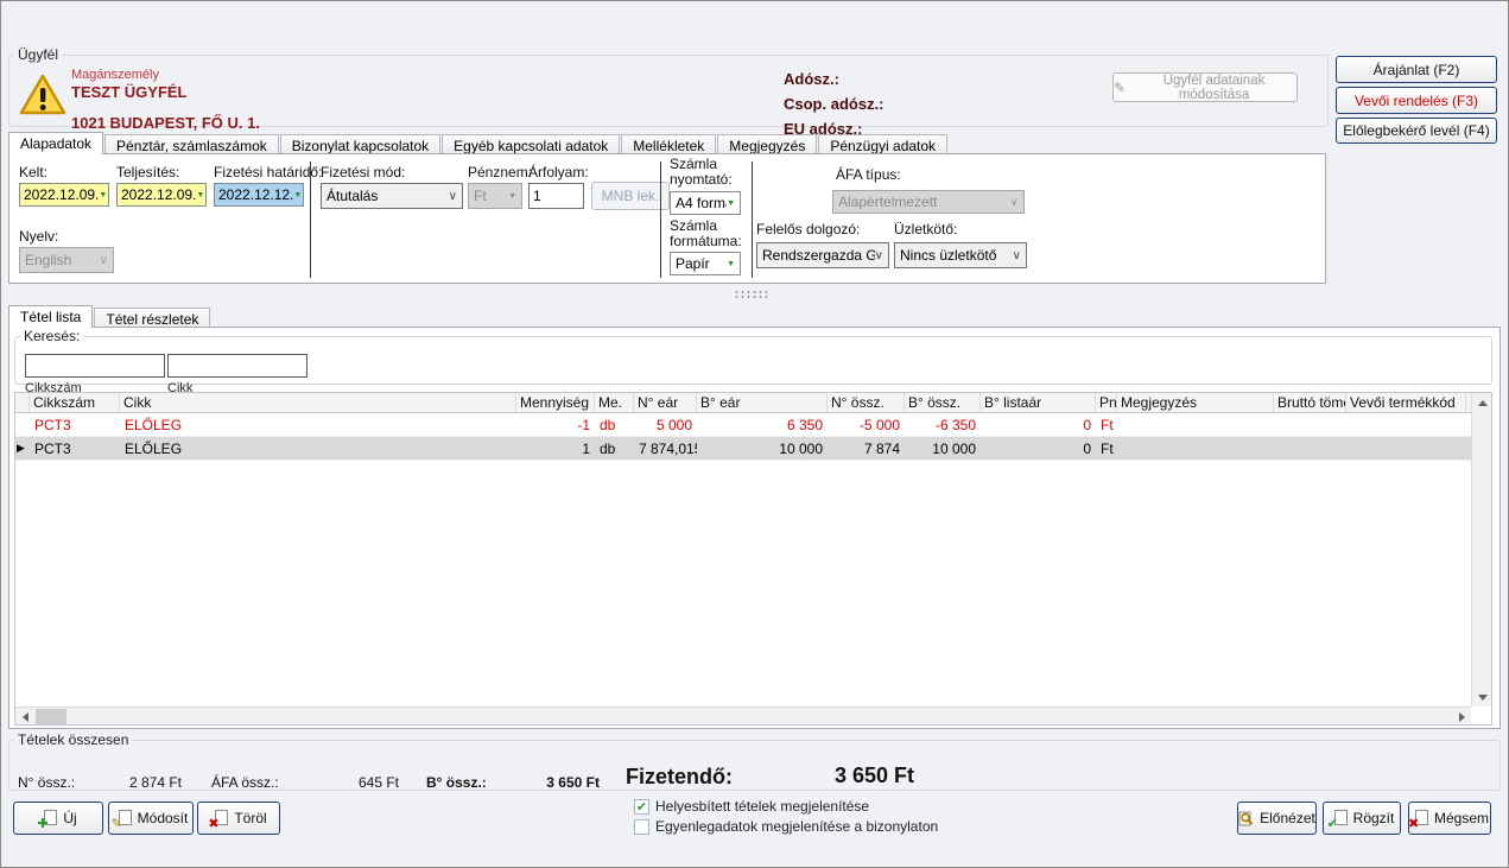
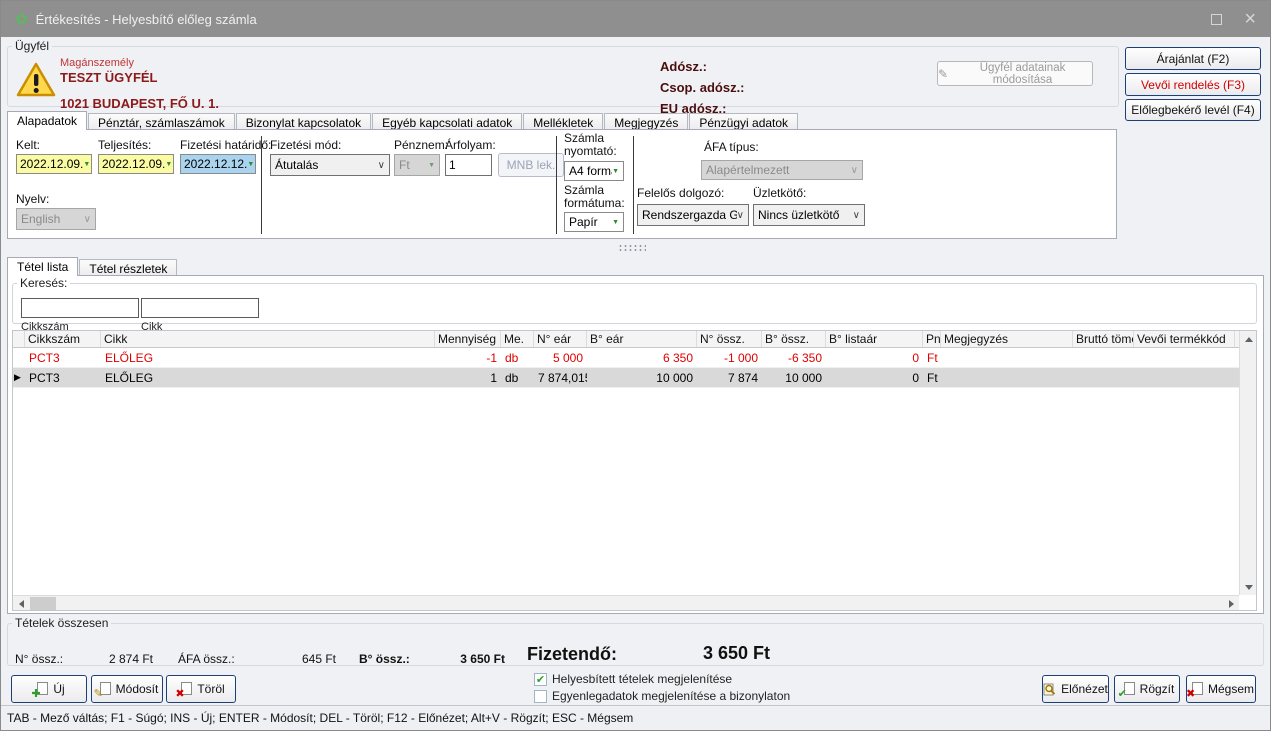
+ ✿
+ Értékesítés - Helyesbítő előleg számla
+ ×
  Ügyfél
  Magánszemély
  TESZT ÜGYFÉL
  1021 BUDAPEST, FŐ U. 1.
  Adósz.:
  Csop. adósz.:
  EU adósz.:
  ✎
  Ügyfél adatainak módosítása
  Árajánlat (F2)
  Vevői rendelés (F3)
  Előlegbekérő levél (F4)
  Alapadatok
  Pénztár, számlaszámok
  Bizonylat kapcsolatok
  Egyéb kapcsolati adatok
  Mellékletek
  Megjegyzés
  Pénzügyi adatok
  Kelt:
  2022.12.09.
  Teljesítés:
  2022.12.09.
  Fizetési határidő:
  2022.12.12.
  Nyelv:
  English
  ∨
  Fizetési mód:
  Átutalás
  ∨
  Pénznem:
  Ft
  Árfolyam:
  1
  MNB lek.
  Számla nyomtató:
  A4 form
  Számla formátuma:
  Papír
  ÁFA típus:
  Alapértelmezett
  ∨
  Felelős dolgozó:
  Rendszergazda G
  ∨
  Üzletkötő:
  Nincs üzletkötő
  ∨
  Tétel lista
  Tétel részletek
  Keresés:
  Cikkszám
  Cikk
  Cikkszám
  Cikk
  Mennyiség
  Me.
  N° eár
  B° eár
  N° össz.
  B° össz.
  B° listaár
  Megjegyzés
  Bruttó töm
  Vevői termékkód
  PCT3
  ELŐLEG
  -1
  db
  5 000
  6 350
- -5 000
+ -1 000
  -6 350
  0
  Ft
  ▶
  PCT3
  ELŐLEG
  1
  db
  7 874,01
  10 000
  7 874
  10 000
  0
  Ft
  Tételek összesen
  N° össz.:
  2 874 Ft
  ÁFA össz.:
  645 Ft
  B° össz.:
  3 650 Ft
  Fizetendő:
  3 650 Ft
  ✚
  Új
  ✎
  Módosít
  ✖
  Töröl
  ✔
  Helyesbített tételek megjelenítése
  Egyenlegadatok megjelenítése a bizonylaton
  Előnézet
  ✔
  Rögzít
  ✖
  Mégsem
+ TAB - Mező váltás; F1 - Súgó; INS - Új; ENTER - Módosít; DEL - Töröl; F12 - Előnézet; Alt+V - Rögzít; ESC - Mégsem
